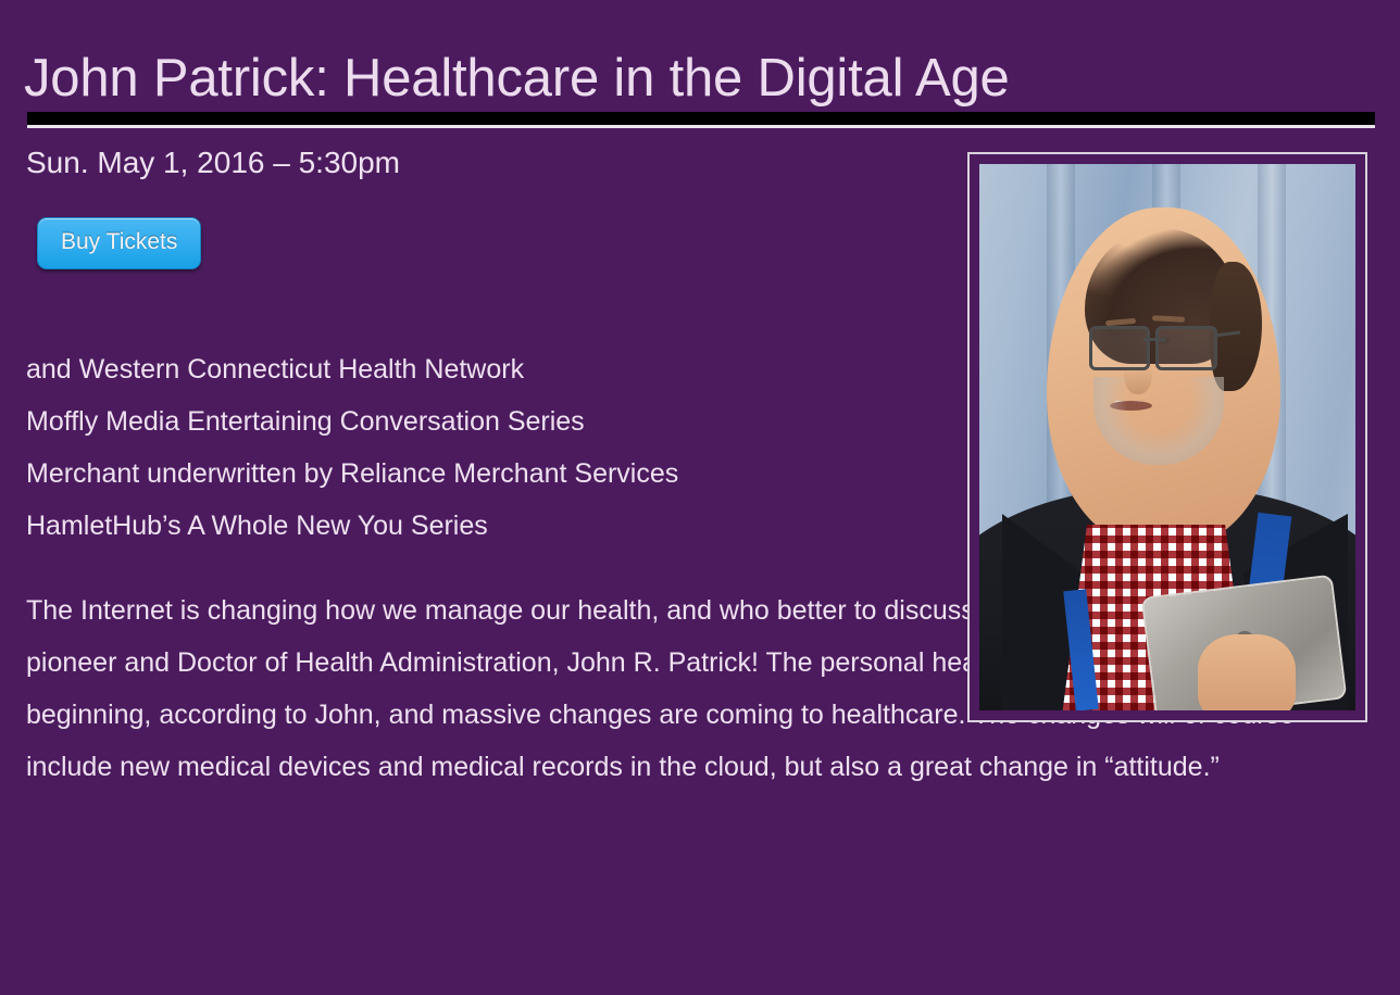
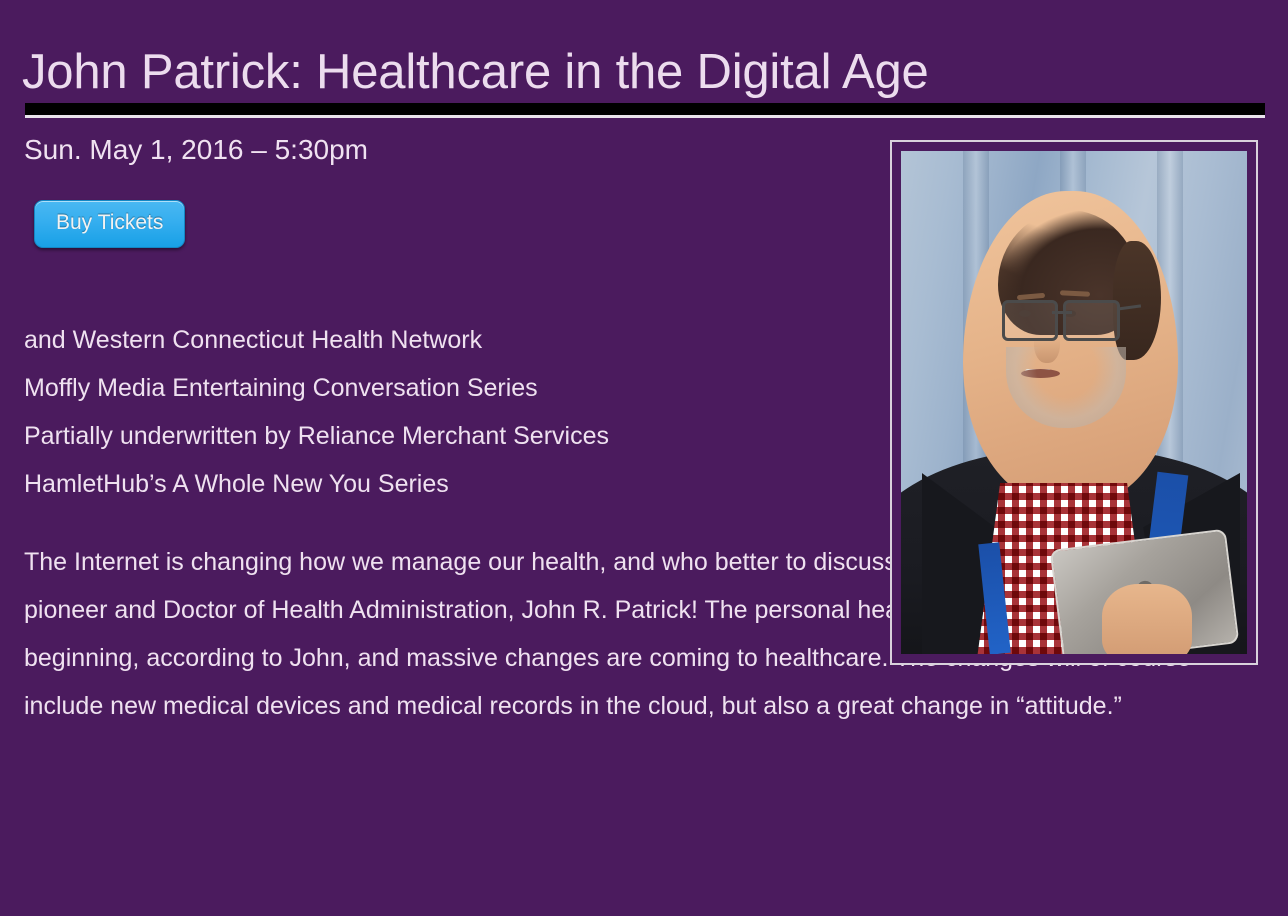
  John Patrick: Healthcare in the Digital Age
  Sun. May 1, 2016 – 5:30pm
  Buy Tickets
  and Western Connecticut Health Network
  Moffly Media Entertaining Conversation Series
- Merchant underwritten by Reliance Merchant Services
+ Partially underwritten by Reliance Merchant Services
  HamletHub’s A Whole New You Series
  The Internet is changing how we manage our health, and who better to discus pioneer and Doctor of Health Administration, John R. Patrick! The personal he beginning, according to John, and massive changes are coming to healthcare. include new medical devices and medical records in the cloud, but also a great change in “attitude.”
